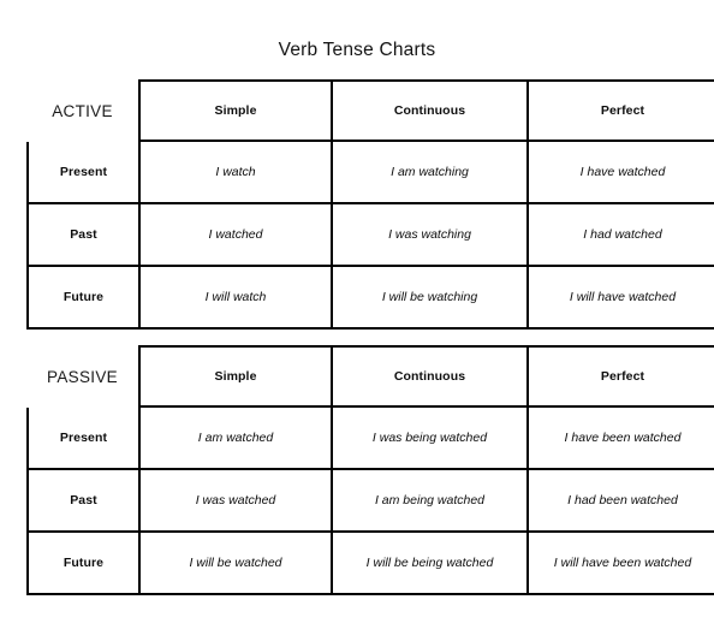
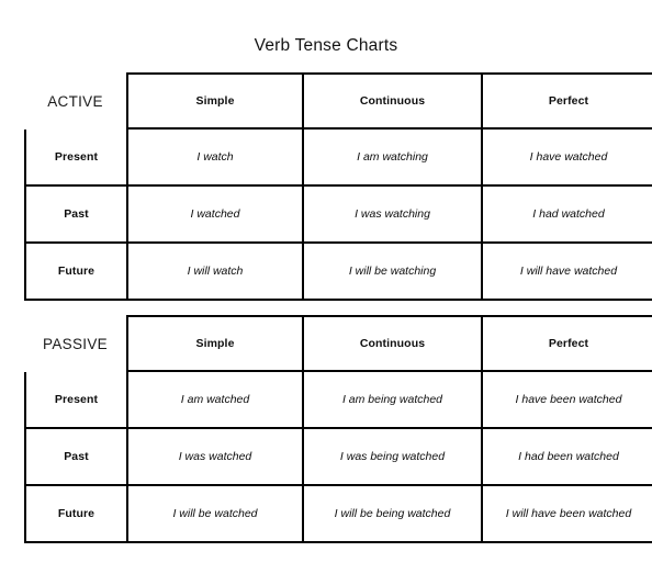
  Verb Tense Charts
  ACTIVE
  Simple
  Continuous
  Perfect
  Present
  I watch
  I am watching
  I have watched
  Past
  I watched
  I was watching
  I had watched
  Future
  I will watch
  I will be watching
  I will have watched
  PASSIVE
  Simple
  Continuous
  Perfect
  Present
  I am watched
- I was being watched
+ I am being watched
  I have been watched
  Past
  I was watched
- I am being watched
+ I was being watched
  I had been watched
  Future
  I will be watched
  I will be being watched
  I will have been watched
